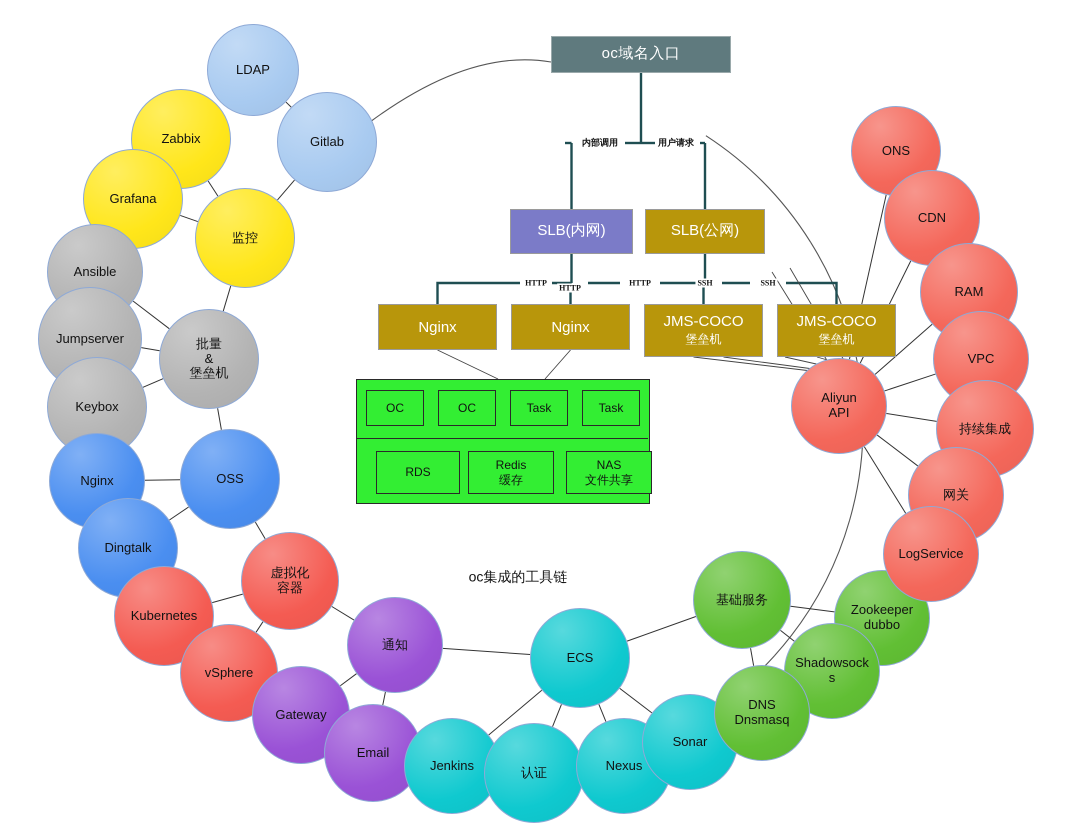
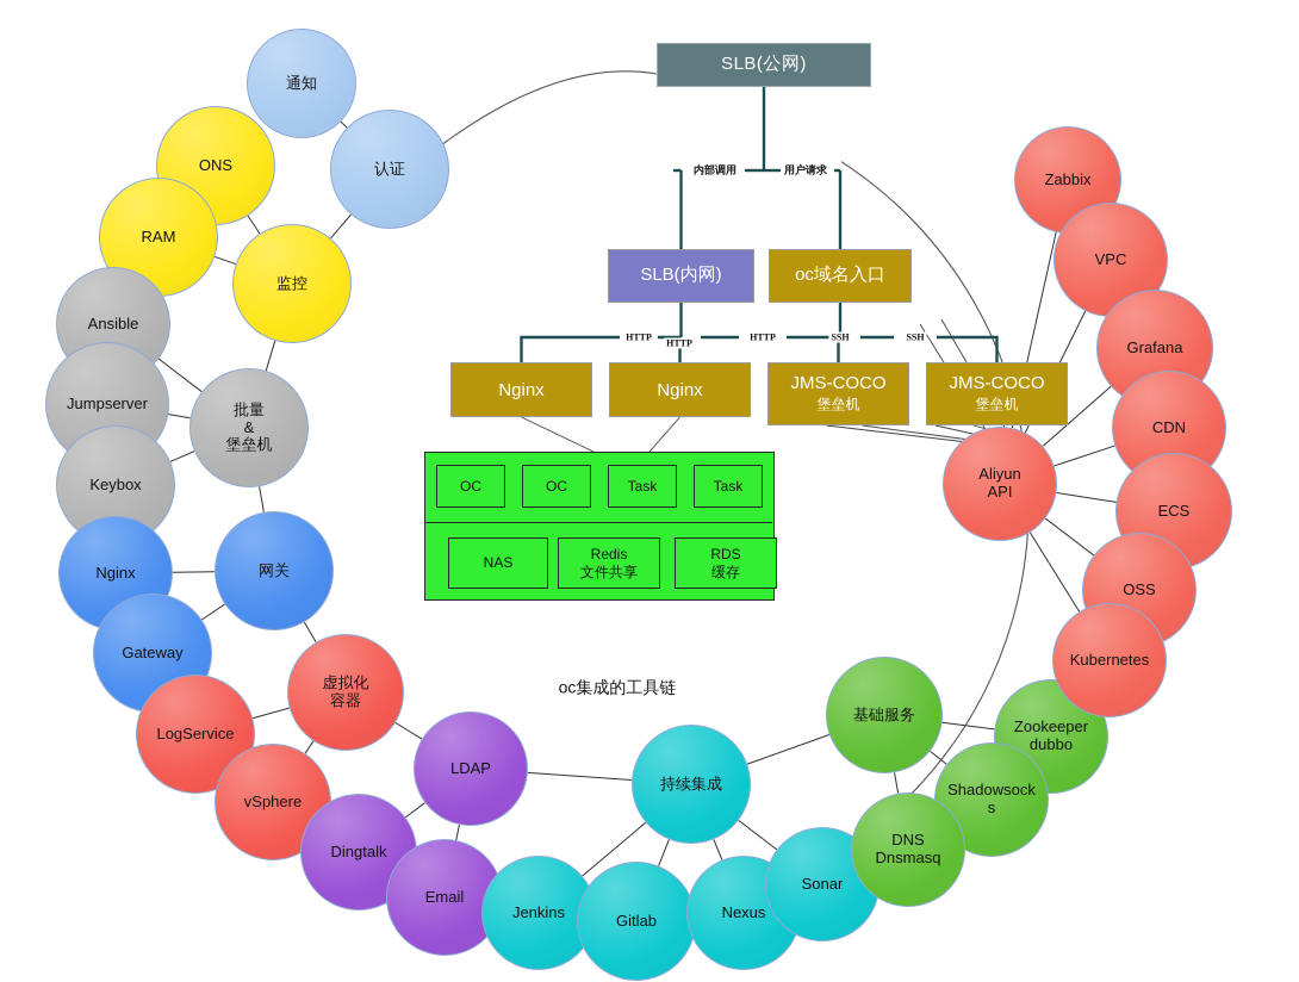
- LDAP
+ 通知
- Gitlab
+ 认证
- Zabbix
+ ONS
- Grafana
+ RAM
  监控
  Ansible
  Jumpserver
  批量
  &
  堡垒机
  Keybox
  Nginx
- OSS
+ 网关
- Dingtalk
+ Gateway
- Kubernetes
+ LogService
  虚拟化
  容器
  vSphere
- 通知
+ LDAP
- Gateway
+ Dingtalk
  Email
- ECS
+ 持续集成
  Jenkins
- 认证
+ Gitlab
  Nexus
  Sonar
  基础服务
  Zookeeper
  dubbo
  Shadowsocks
  DNS
  Dnsmasq
  Aliyun
  API
- ONS
+ Zabbix
- CDN
+ VPC
- RAM
+ Grafana
- VPC
+ CDN
- 持续集成
+ ECS
- 网关
+ OSS
- LogService
+ Kubernetes
- oc域名入口
+ SLB(公网)
  SLB(内网)
- SLB(公网)
+ oc域名入口
  Nginx
  Nginx
  JMS-COCO
  堡垒机
  JMS-COCO
  堡垒机
  OC
  OC
  Task
  Task
- RDS
+ NAS
  Redis
- 缓存
+ 文件共享
- NAS
+ RDS
- 文件共享
+ 缓存
  内部调用
  用户请求
  HTTP
  HTTP
  HTTP
  SSH
  SSH
  oc集成的工具链
